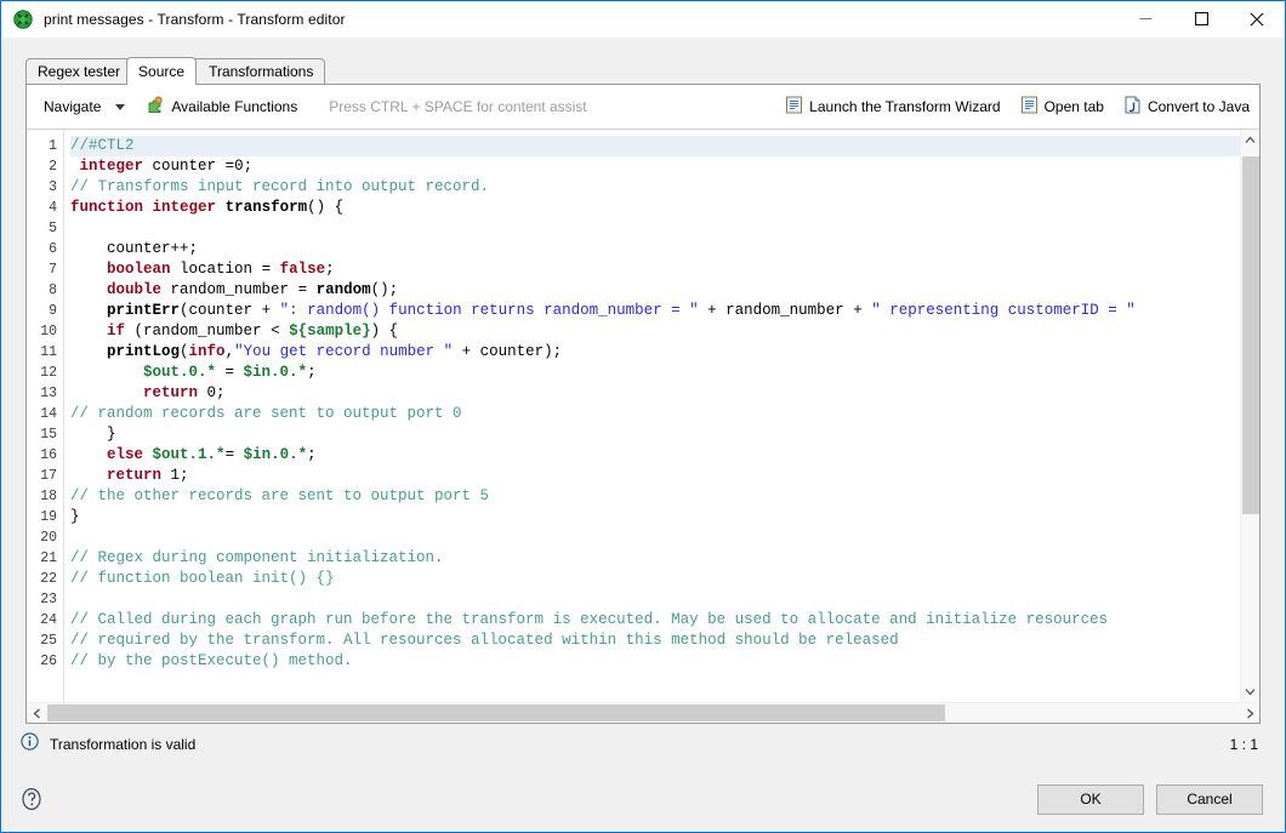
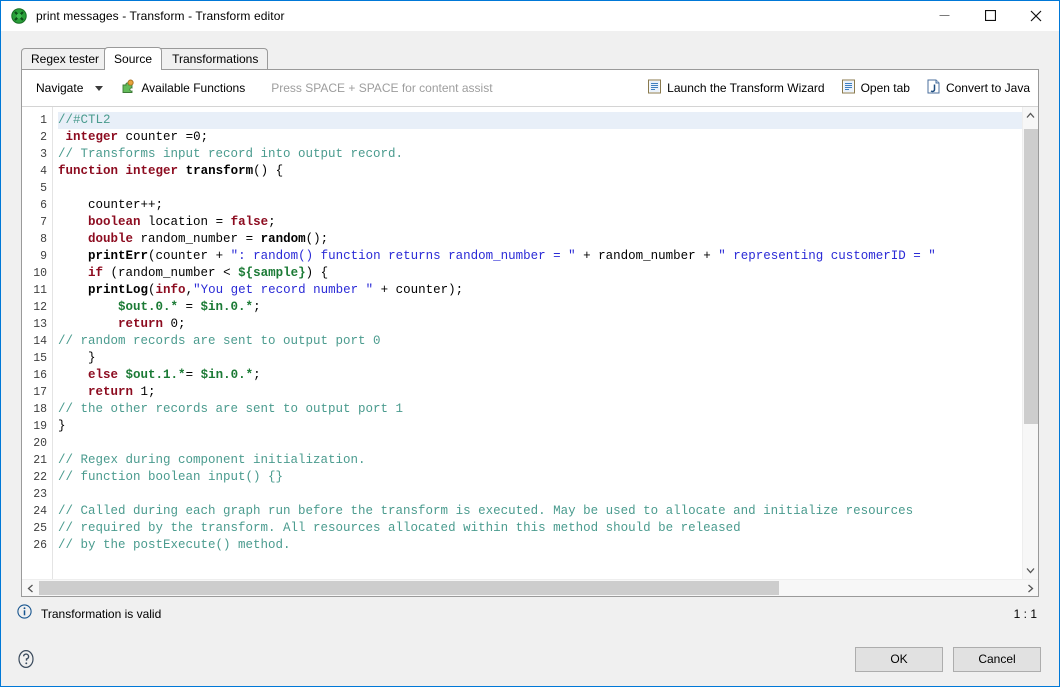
  print messages - Transform - Transform editor
  Regex tester
  Source
  Transformations
  Navigate
  Available Functions
- Press CTRL + SPACE for content assist
+ Press SPACE + SPACE for content assist
  Launch the Transform Wizard
  Open tab
  Convert to Java
  1
  2
  3
  4
  5
  6
  7
  8
  9
  10
  11
  12
  13
  14
  15
  16
  17
  18
  19
  20
  21
  22
  23
  24
  25
  26
  //#CTL2
  integer counter =0;
  // Transforms input record into output record.
  function integer transform() {
  counter++;
  boolean location = false;
  double random_number = random();
  printErr(counter + ": random() function returns random_number = " + random_number + " representing customerID = "
  if (random_number < ${sample}) {
  printLog(info,"You get record number " + counter);
  $out.0.* = $in.0.*;
  return 0;
  // random records are sent to output port 0
  }
  else $out.1.*= $in.0.*;
  return 1;
- // the other records are sent to output port 5
+ // the other records are sent to output port 1
  }
  // Regex during component initialization.
- // function boolean init() {}
+ // function boolean input() {}
  // Called during each graph run before the transform is executed. May be used to allocate and initialize resources
  // required by the transform. All resources allocated within this method should be released
  // by the postExecute() method.
  Transformation is valid
  1 : 1
  OK
  Cancel
